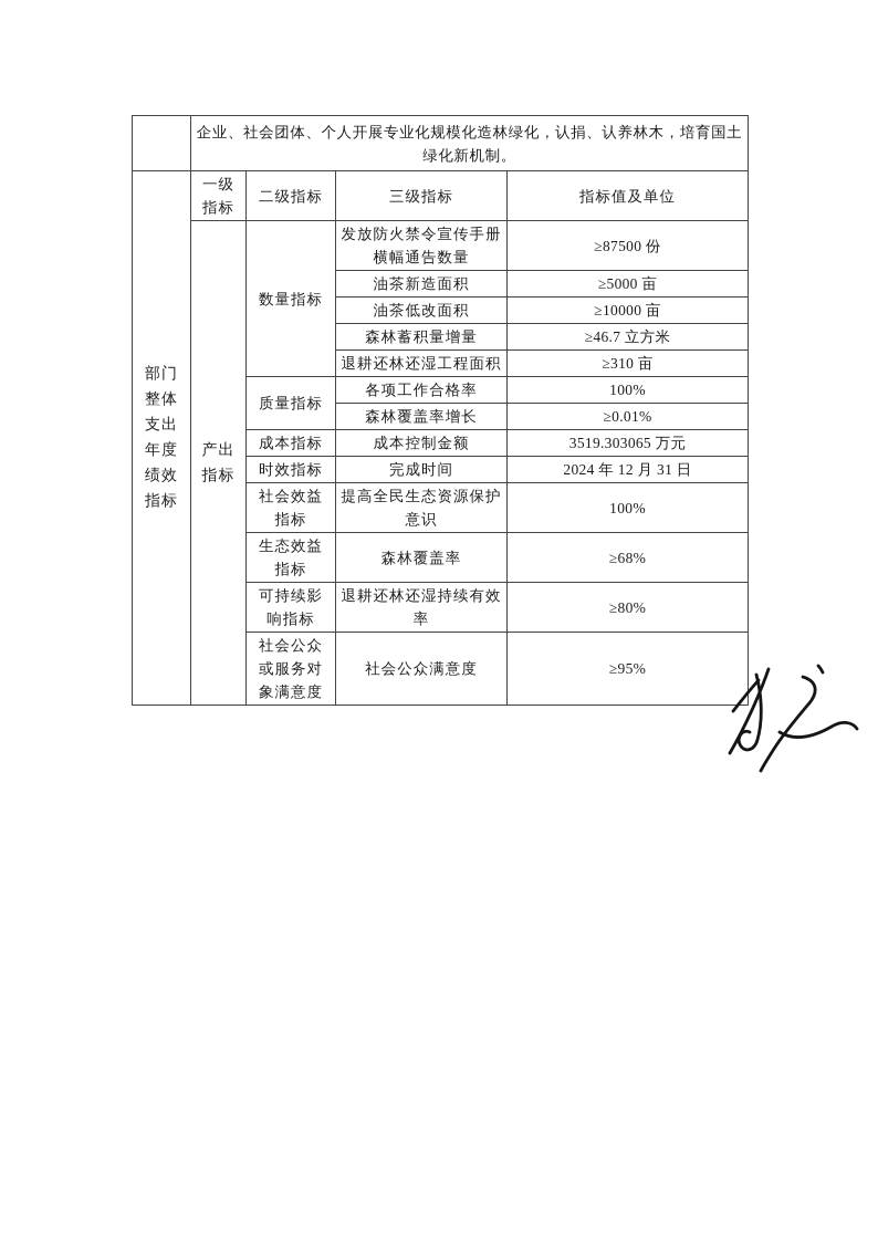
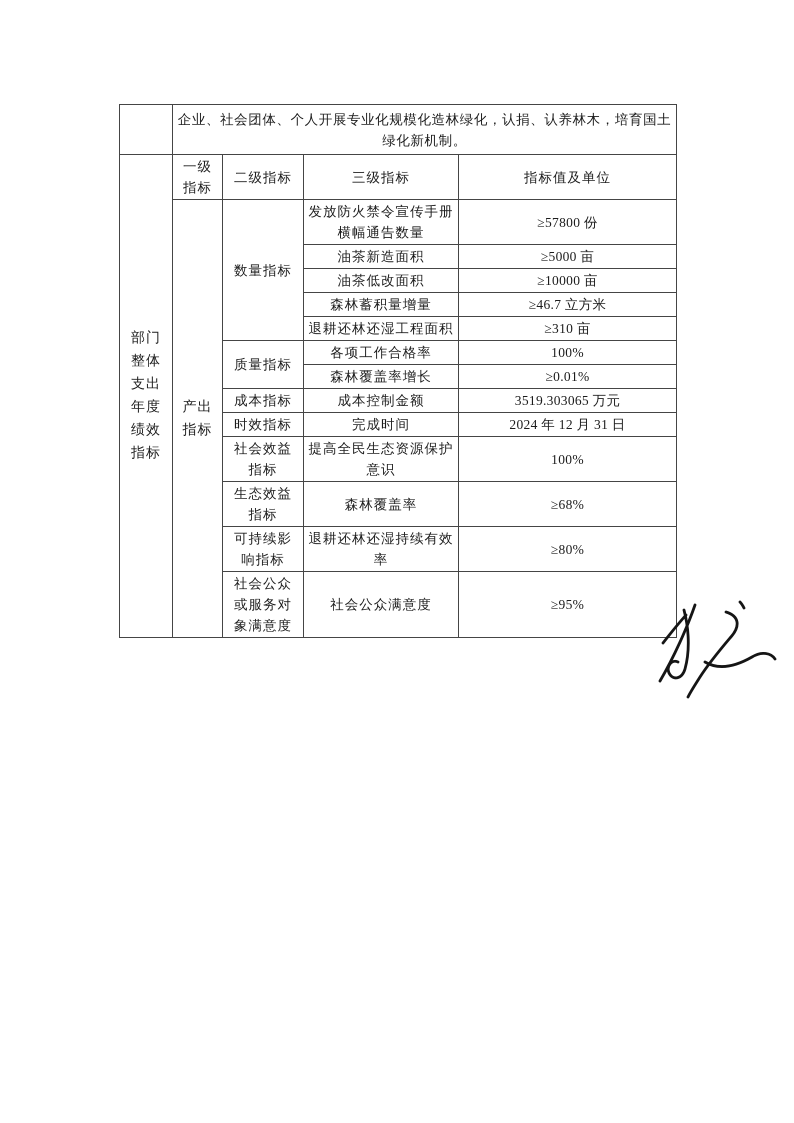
  	企业、社会团体、个人开展专业化规模化造林绿化，认捐、认养林木，培育国土绿化新机制。
  部门整体支出年度绩效指标	一级指标	二级指标	三级指标	指标值及单位
- 产出指标	数量指标	发放防火禁令宣传手册横幅通告数量	≥87500 份
+ 产出指标	数量指标	发放防火禁令宣传手册横幅通告数量	≥57800 份
  油茶新造面积	≥5000 亩
  油茶低改面积	≥10000 亩
  森林蓄积量增量	≥46.7 立方米
  退耕还林还湿工程面积	≥310 亩
  质量指标	各项工作合格率	100%
  森林覆盖率增长	≥0.01%
  成本指标	成本控制金额	3519.303065 万元
  时效指标	完成时间	2024 年 12 月 31 日
  社会效益指标	提高全民生态资源保护意识	100%
  生态效益指标	森林覆盖率	≥68%
  可持续影响指标	退耕还林还湿持续有效率	≥80%
  社会公众或服务对象满意度	社会公众满意度	≥95%
